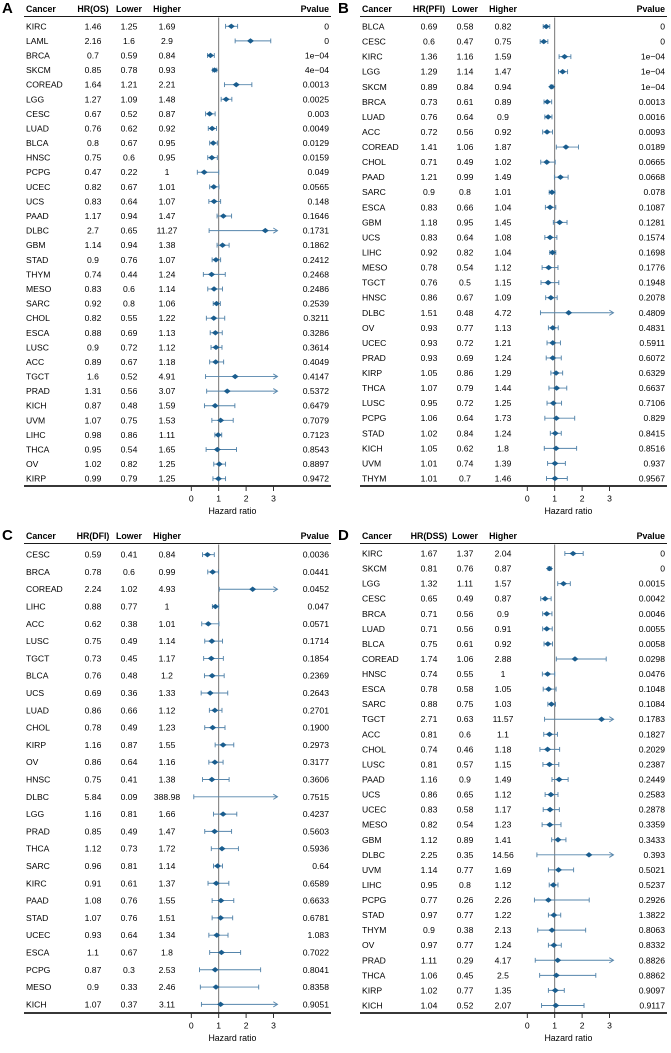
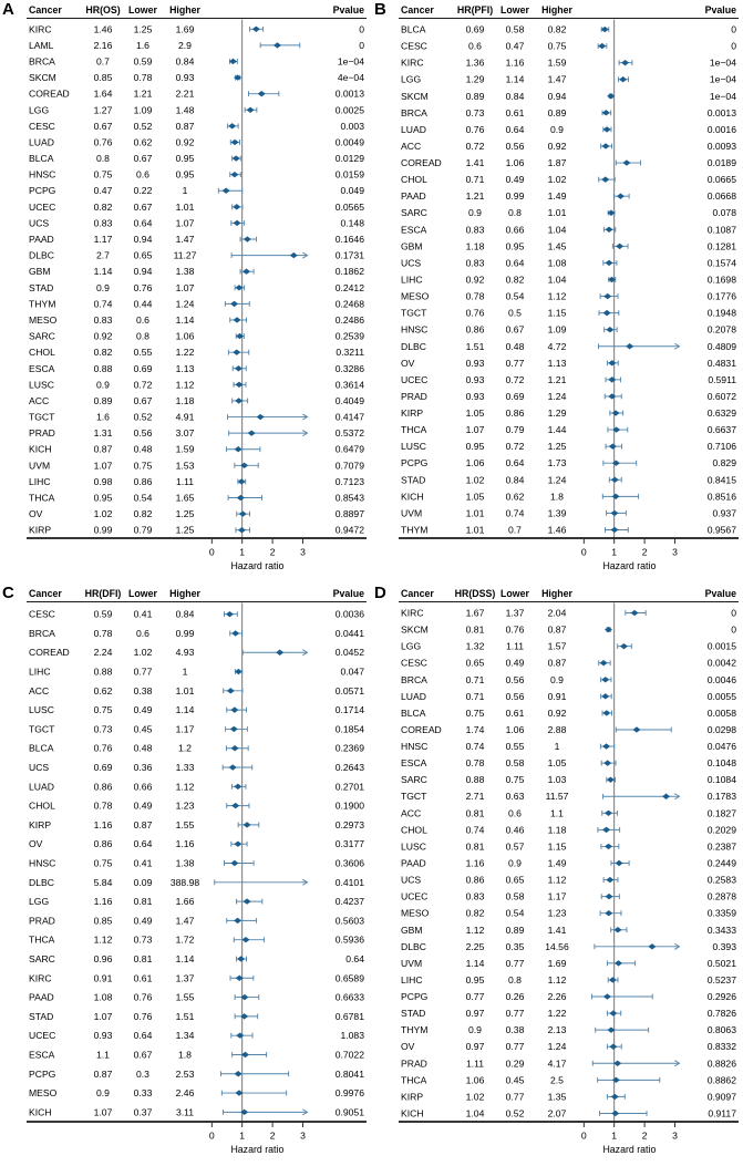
  A
  Cancer
  HR(OS)
  Lower
  Higher
  Pvalue
  KIRC
  1.46
  1.25
  1.69
  0
  LAML
  2.16
  1.6
  2.9
  0
  BRCA
  0.7
  0.59
  0.84
  1e−04
  SKCM
  0.85
  0.78
  0.93
  4e−04
  COREAD
  1.64
  1.21
  2.21
  0.0013
  LGG
  1.27
  1.09
  1.48
  0.0025
  CESC
  0.67
  0.52
  0.87
  0.003
  LUAD
  0.76
  0.62
  0.92
  0.0049
  BLCA
  0.8
  0.67
  0.95
  0.0129
  HNSC
  0.75
  0.6
  0.95
  0.0159
  PCPG
  0.47
  0.22
  1
  0.049
  UCEC
  0.82
  0.67
  1.01
  0.0565
  UCS
  0.83
  0.64
  1.07
  0.148
  PAAD
  1.17
  0.94
  1.47
  0.1646
  DLBC
  2.7
  0.65
  11.27
  0.1731
  GBM
  1.14
  0.94
  1.38
  0.1862
  STAD
  0.9
  0.76
  1.07
  0.2412
  THYM
  0.74
  0.44
  1.24
  0.2468
  MESO
  0.83
  0.6
  1.14
  0.2486
  SARC
  0.92
  0.8
  1.06
  0.2539
  CHOL
  0.82
  0.55
  1.22
  0.3211
  ESCA
  0.88
  0.69
  1.13
  0.3286
  LUSC
  0.9
  0.72
  1.12
  0.3614
  ACC
  0.89
  0.67
  1.18
  0.4049
  TGCT
  1.6
  0.52
  4.91
  0.4147
  PRAD
  1.31
  0.56
  3.07
  0.5372
  KICH
  0.87
  0.48
  1.59
  0.6479
  UVM
  1.07
  0.75
  1.53
  0.7079
  LIHC
  0.98
  0.86
  1.11
  0.7123
  THCA
  0.95
  0.54
  1.65
  0.8543
  OV
  1.02
  0.82
  1.25
  0.8897
  KIRP
  0.99
  0.79
  1.25
  0.9472
  0
  1
  2
  3
  Hazard ratio
  B
  Cancer
  HR(PFI)
  Lower
  Higher
  Pvalue
  BLCA
  0.69
  0.58
  0.82
  0
  CESC
  0.6
  0.47
  0.75
  0
  KIRC
  1.36
  1.16
  1.59
  1e−04
  LGG
  1.29
  1.14
  1.47
  1e−04
  SKCM
  0.89
  0.84
  0.94
  1e−04
  BRCA
  0.73
  0.61
  0.89
  0.0013
  LUAD
  0.76
  0.64
  0.9
  0.0016
  ACC
  0.72
  0.56
  0.92
  0.0093
  COREAD
  1.41
  1.06
  1.87
  0.0189
  CHOL
  0.71
  0.49
  1.02
  0.0665
  PAAD
  1.21
  0.99
  1.49
  0.0668
  SARC
  0.9
  0.8
  1.01
  0.078
  ESCA
  0.83
  0.66
  1.04
  0.1087
  GBM
  1.18
  0.95
  1.45
  0.1281
  UCS
  0.83
  0.64
  1.08
  0.1574
  LIHC
  0.92
  0.82
  1.04
  0.1698
  MESO
  0.78
  0.54
  1.12
  0.1776
  TGCT
  0.76
  0.5
  1.15
  0.1948
  HNSC
  0.86
  0.67
  1.09
  0.2078
  DLBC
  1.51
  0.48
  4.72
  0.4809
  OV
  0.93
  0.77
  1.13
  0.4831
  UCEC
  0.93
  0.72
  1.21
  0.5911
  PRAD
  0.93
  0.69
  1.24
  0.6072
  KIRP
  1.05
  0.86
  1.29
  0.6329
  THCA
  1.07
  0.79
  1.44
  0.6637
  LUSC
  0.95
  0.72
  1.25
  0.7106
  PCPG
  1.06
  0.64
  1.73
  0.829
  STAD
  1.02
  0.84
  1.24
  0.8415
  KICH
  1.05
  0.62
  1.8
  0.8516
  UVM
  1.01
  0.74
  1.39
  0.937
  THYM
  1.01
  0.7
  1.46
  0.9567
  0
  1
  2
  3
  Hazard ratio
  C
  Cancer
  HR(DFI)
  Lower
  Higher
  Pvalue
  CESC
  0.59
  0.41
  0.84
  0.0036
  BRCA
  0.78
  0.6
  0.99
  0.0441
  COREAD
  2.24
  1.02
  4.93
  0.0452
  LIHC
  0.88
  0.77
  1
  0.047
  ACC
  0.62
  0.38
  1.01
  0.0571
  LUSC
  0.75
  0.49
  1.14
  0.1714
  TGCT
  0.73
  0.45
  1.17
  0.1854
  BLCA
  0.76
  0.48
  1.2
  0.2369
  UCS
  0.69
  0.36
  1.33
  0.2643
  LUAD
  0.86
  0.66
  1.12
  0.2701
  CHOL
  0.78
  0.49
  1.23
  0.1900
  KIRP
  1.16
  0.87
  1.55
  0.2973
  OV
  0.86
  0.64
  1.16
  0.3177
  HNSC
  0.75
  0.41
  1.38
  0.3606
  DLBC
  5.84
  0.09
  388.98
- 0.7515
+ 0.4101
  LGG
  1.16
  0.81
  1.66
  0.4237
  PRAD
  0.85
  0.49
  1.47
  0.5603
  THCA
  1.12
  0.73
  1.72
  0.5936
  SARC
  0.96
  0.81
  1.14
  0.64
  KIRC
  0.91
  0.61
  1.37
  0.6589
  PAAD
  1.08
  0.76
  1.55
  0.6633
  STAD
  1.07
  0.76
  1.51
  0.6781
  UCEC
  0.93
  0.64
  1.34
  1.083
  ESCA
  1.1
  0.67
  1.8
  0.7022
  PCPG
  0.87
  0.3
  2.53
  0.8041
  MESO
  0.9
  0.33
  2.46
- 0.8358
+ 0.9976
  KICH
  1.07
  0.37
  3.11
  0.9051
  0
  1
  2
  3
  Hazard ratio
  D
  Cancer
  HR(DSS)
  Lower
  Higher
  Pvalue
  KIRC
  1.67
  1.37
  2.04
  0
  SKCM
  0.81
  0.76
  0.87
  0
  LGG
  1.32
  1.11
  1.57
  0.0015
  CESC
  0.65
  0.49
  0.87
  0.0042
  BRCA
  0.71
  0.56
  0.9
  0.0046
  LUAD
  0.71
  0.56
  0.91
  0.0055
  BLCA
  0.75
  0.61
  0.92
  0.0058
  COREAD
  1.74
  1.06
  2.88
  0.0298
  HNSC
  0.74
  0.55
  1
  0.0476
  ESCA
  0.78
  0.58
  1.05
  0.1048
  SARC
  0.88
  0.75
  1.03
  0.1084
  TGCT
  2.71
  0.63
  11.57
  0.1783
  ACC
  0.81
  0.6
  1.1
  0.1827
  CHOL
  0.74
  0.46
  1.18
  0.2029
  LUSC
  0.81
  0.57
  1.15
  0.2387
  PAAD
  1.16
  0.9
  1.49
  0.2449
  UCS
  0.86
  0.65
  1.12
  0.2583
  UCEC
  0.83
  0.58
  1.17
  0.2878
  MESO
  0.82
  0.54
  1.23
  0.3359
  GBM
  1.12
  0.89
  1.41
  0.3433
  DLBC
  2.25
  0.35
  14.56
  0.393
  UVM
  1.14
  0.77
  1.69
  0.5021
  LIHC
  0.95
  0.8
  1.12
  0.5237
  PCPG
  0.77
  0.26
  2.26
  0.2926
  STAD
  0.97
  0.77
  1.22
- 1.3822
+ 0.7826
  THYM
  0.9
  0.38
  2.13
  0.8063
  OV
  0.97
  0.77
  1.24
  0.8332
  PRAD
  1.11
  0.29
  4.17
  0.8826
  THCA
  1.06
  0.45
  2.5
  0.8862
  KIRP
  1.02
  0.77
  1.35
  0.9097
  KICH
  1.04
  0.52
  2.07
  0.9117
  0
  1
  2
  3
  Hazard ratio
